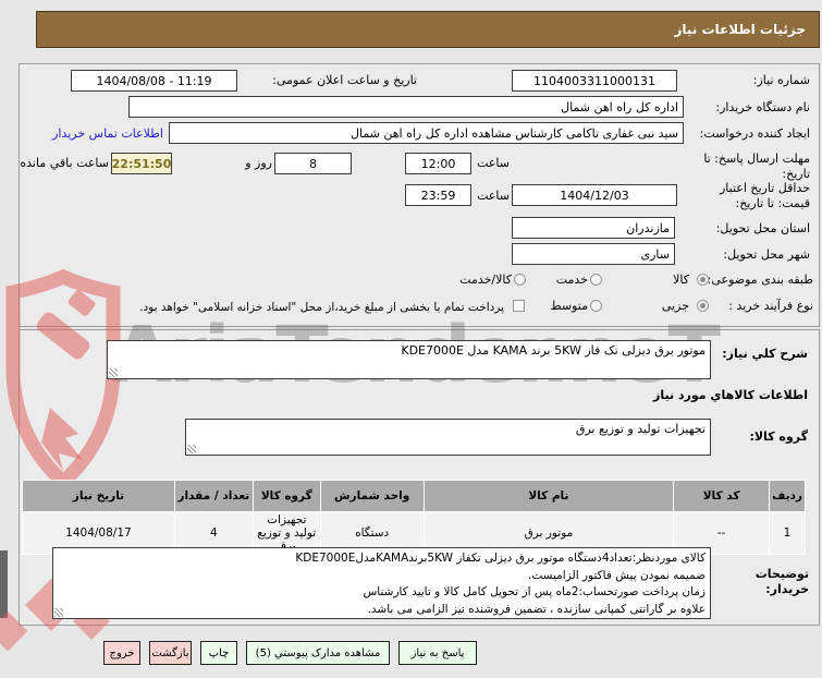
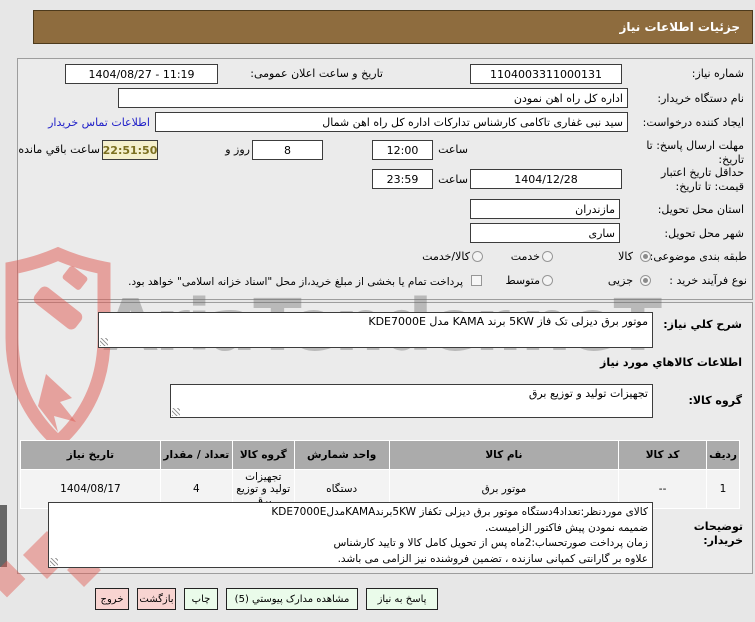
  جزئیات اطلاعات نیاز
  شماره نیاز:
  1104003311000131
  تاریخ و ساعت اعلان عمومی:
- 1404/08/08 - 11:19
+ 1404/08/27 - 11:19
  نام دستگاه خریدار:
- اداره کل راه اهن شمال
+ اداره کل راه اهن نمودن
  ایجاد کننده درخواست:
- سید نبی غفاری تاکامی کارشناس مشاهده اداره کل راه اهن شمال
+ سید نبی غفاری تاکامی کارشناس تدارکات اداره کل راه اهن شمال
  اطلاعات تماس خریدار
  مهلت ارسال پاسخ: تا تاریخ:
  ساعت
  12:00
  8
  روز و
  22:51:50
  ساعت باقي مانده
  حداقل تاریخ اعتبار قیمت: تا تاریخ:
- 1404/12/03
+ 1404/12/28
  ساعت
  23:59
  استان محل تحویل:
  مازندران
  شهر محل تحویل:
  ساری
  طبقه بندی موضوعی:
  کالا
  خدمت
  کالا/خدمت
  نوع فرآیند خرید :
  جزیی
  متوسط
  پرداخت تمام یا بخشی از مبلغ خرید،از محل "اسناد خزانه اسلامی" خواهد بود.
  شرح کلي نیاز:
  موتور برق دیزلی تک فاز 5KW برند KAMA مدل KDE7000E
  اطلاعات کالاهاي مورد نیاز
  گروه کالا:
  تجهیزات تولید و توزیع برق
  ردیف	کد کالا	نام کالا	واحد شمارش	گروه کالا	تعداد / مقدار	تاریخ نیاز
  1	--	موتور برق	دستگاه	تجهیزات تولید و توزیع برق	4	1404/08/17
  توضیحات خریدار:
  کالای موردنظر:تعداد4دستگاه موتور برق دیزلی تکفاز 5KWبرندKAMAمدلKDE7000E
  ضمیمه نمودن پیش فاکتور الزامیست.
  زمان پرداخت صورتحساب:2ماه پس از تحویل کامل کالا و تایید کارشناس
  علاوه بر گارانتی کمپانی سازنده ، تضمین فروشنده نیز الزامی می باشد.
  پاسخ به نیاز
  مشاهده مدارک پیوستي (5)
  چاپ
  بازگشت
  خروج
